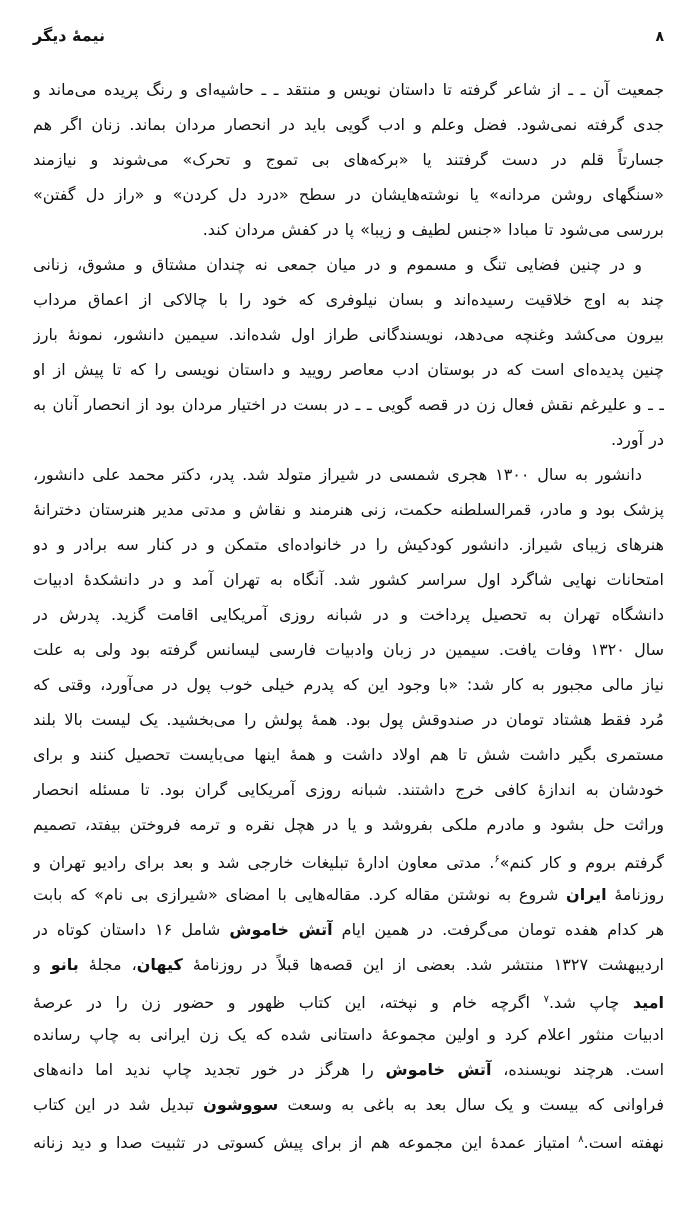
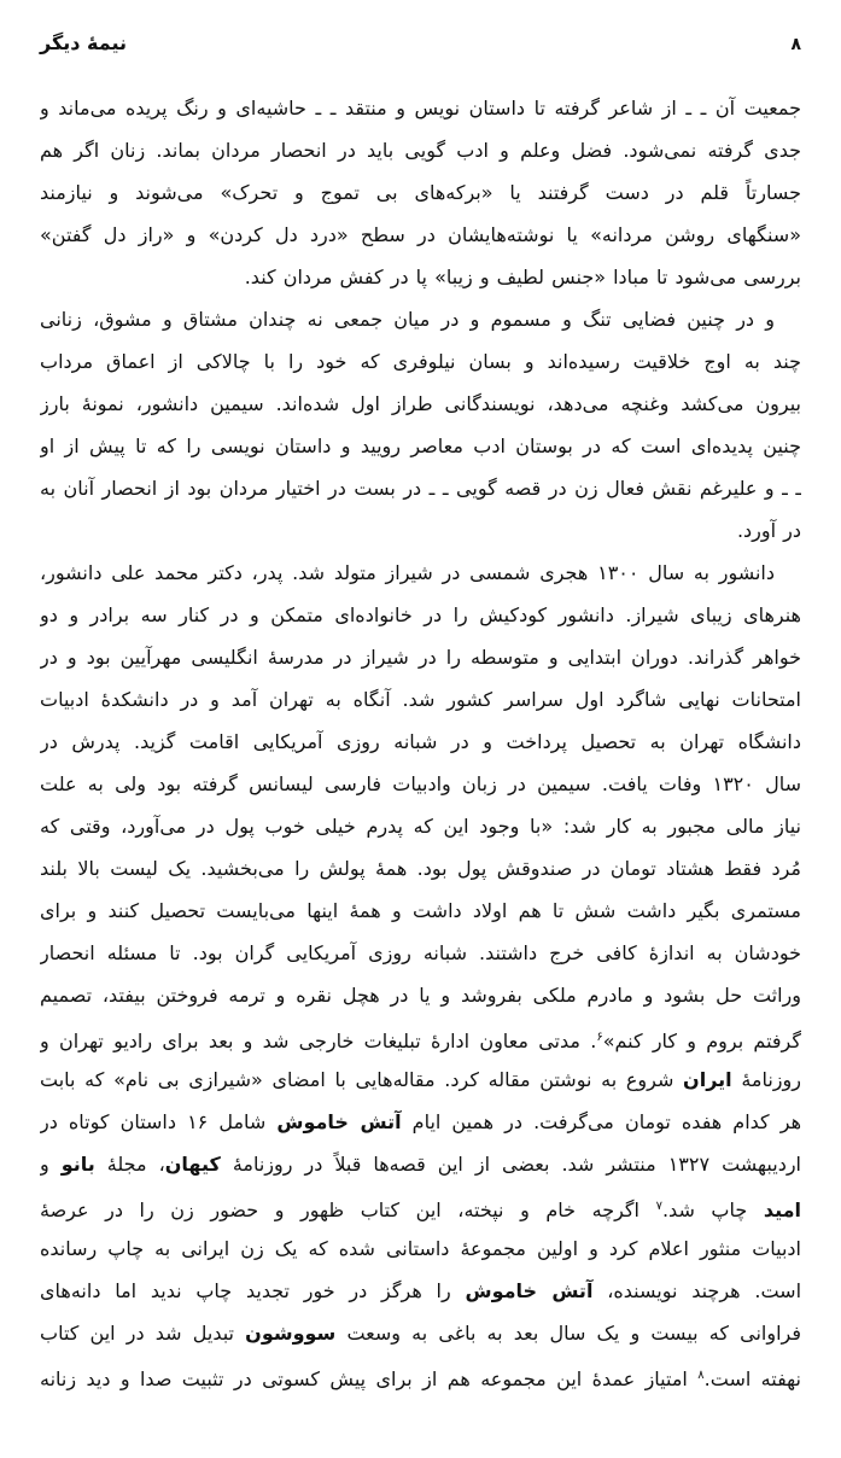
  نیمهٔ دیگر
  ۸
  جمعیت آن ـ ـ از شاعر گرفته تا داستان نویس و منتقد ـ ـ حاشیه‌ای و رنگ پریده می‌ماند و
  جدی گرفته نمی‌شود. فضل وعلم و ادب گویی باید در انحصار مردان بماند. زنان اگر هم
  جسارتاً قلم در دست گرفتند یا «برکه‌های بی تموج و تحرک» می‌شوند و نیازمند
  «سنگهای روشن مردانه» یا نوشته‌هایشان در سطح «درد دل کردن» و «راز دل گفتن»
  بررسی میشود تا مبادا «جنس لطیف و زیبا» پا در کفش مردان کند.
  و در چنین فضایی تنگ و مسموم و در میان جمعی نه چندان مشتاق و مشوق، زنانی
  چند به اوج خلاقیت رسیده‌اند و بسان نیلوفری که خود را با چالاکی از اعماق مرداب
  بیرون می‌کشد وغنچه میدهد، نویسندگانی طراز اول شدهاند. سیمین دانشور، نمونهٔ بارز
  چنین پدیده‌ای است که در بوستان ادب معاصر رویید و داستان نویسی را که تا پیش از او
  ـ ـ و علیرغم نقش فعال زن در قصه گویی ـ ـ در بست در اختیار مردان بود از انحصار آنان به
  در آورد.
  دانشور به سال ۱۳۰۰ هجری شمسی در شیراز متولد شد. پدر، دکتر محمد علی دانشور،
- پزشک بود و مادر، قمرالسلطنه حکمت، زنی هنرمند و نقاش و مدتی مدیر هنرستان دخترانهٔ
  هنرهای زیبای شیراز. دانشور کودکیش را در خانواده‌ای متمکن و در کنار سه برادر و دو
+ خواهر گذراند. دوران ابتدایی و متوسطه را در شیراز در مدرسهٔ انگلیسی مهرآیین بود و در
  امتحانات نهایی شاگرد اول سراسر کشور شد. آنگاه به تهران آمد و در دانشکدهٔ ادبیات
  دانشگاه تهران به تحصیل پرداخت و در شبانه روزی آمریکایی اقامت گزید. پدرش در
  سال ۱۳۲۰ وفات یافت. سیمین در زبان وادبیات فارسی لیسانس گرفته بود ولی به علت
  نیاز مالی مجبور به کار شد: «با وجود این که پدرم خیلی خوب پول در میآورد، وقتی که
  مُرد فقط هشتاد تومان در صندوقش پول بود. همهٔ پولش را می‌بخشید. یک لیست بالا بلند
  مستمری بگیر داشت شش تا هم اولاد داشت و همهٔ اینها میبایست تحصیل کنند و برای
  خودشان به اندازهٔ کافی خرج داشتند. شبانه روزی آمریکایی گران بود. تا مسئله انحصار
  وراثت حل بشود و مادرم ملکی بفروشد و یا در هچل نقره و ترمه فروختن بیفتد، تصمیم
  گرفتم بروم و کار کنم»۶. مدتی معاون ادارهٔ تبلیغات خارجی شد و بعد برای رادیو تهران و
  روزنامهٔ ایران شروع به نوشتن مقاله کرد. مقاله‌هایی با امضای «شیرازی بی نام» که بابت
  هر کدام هفده تومان می‌گرفت. در همین ایام آتش خاموش شامل ۱۶ داستان کوتاه در
  اردیبهشت ۱۳۲۷ منتشر شد. بعضی از این قصه‌ها قبلاً در روزنامهٔ کیهان، مجلهٔ بانو و
  امید چاپ شد.۷ اگرچه خام و نپخته، این کتاب ظهور و حضور زن را در عرصهٔ
  ادبیات منثور اعلام کرد و اولین مجموعهٔ داستانی شده که یک زن ایرانی به چاپ رسانده
  است. هرچند نویسنده، آتش خاموش را هرگز در خور تجدید چاپ ندید اما دانه‌های
  فراوانی که بیست و یک سال بعد به باغی به وسعت سووشون تبدیل شد در این کتاب
  نهفته است.۸ امتیاز عمدهٔ این مجموعه هم از برای پیش کسوتی در تثبیت صدا و دید زنانه
